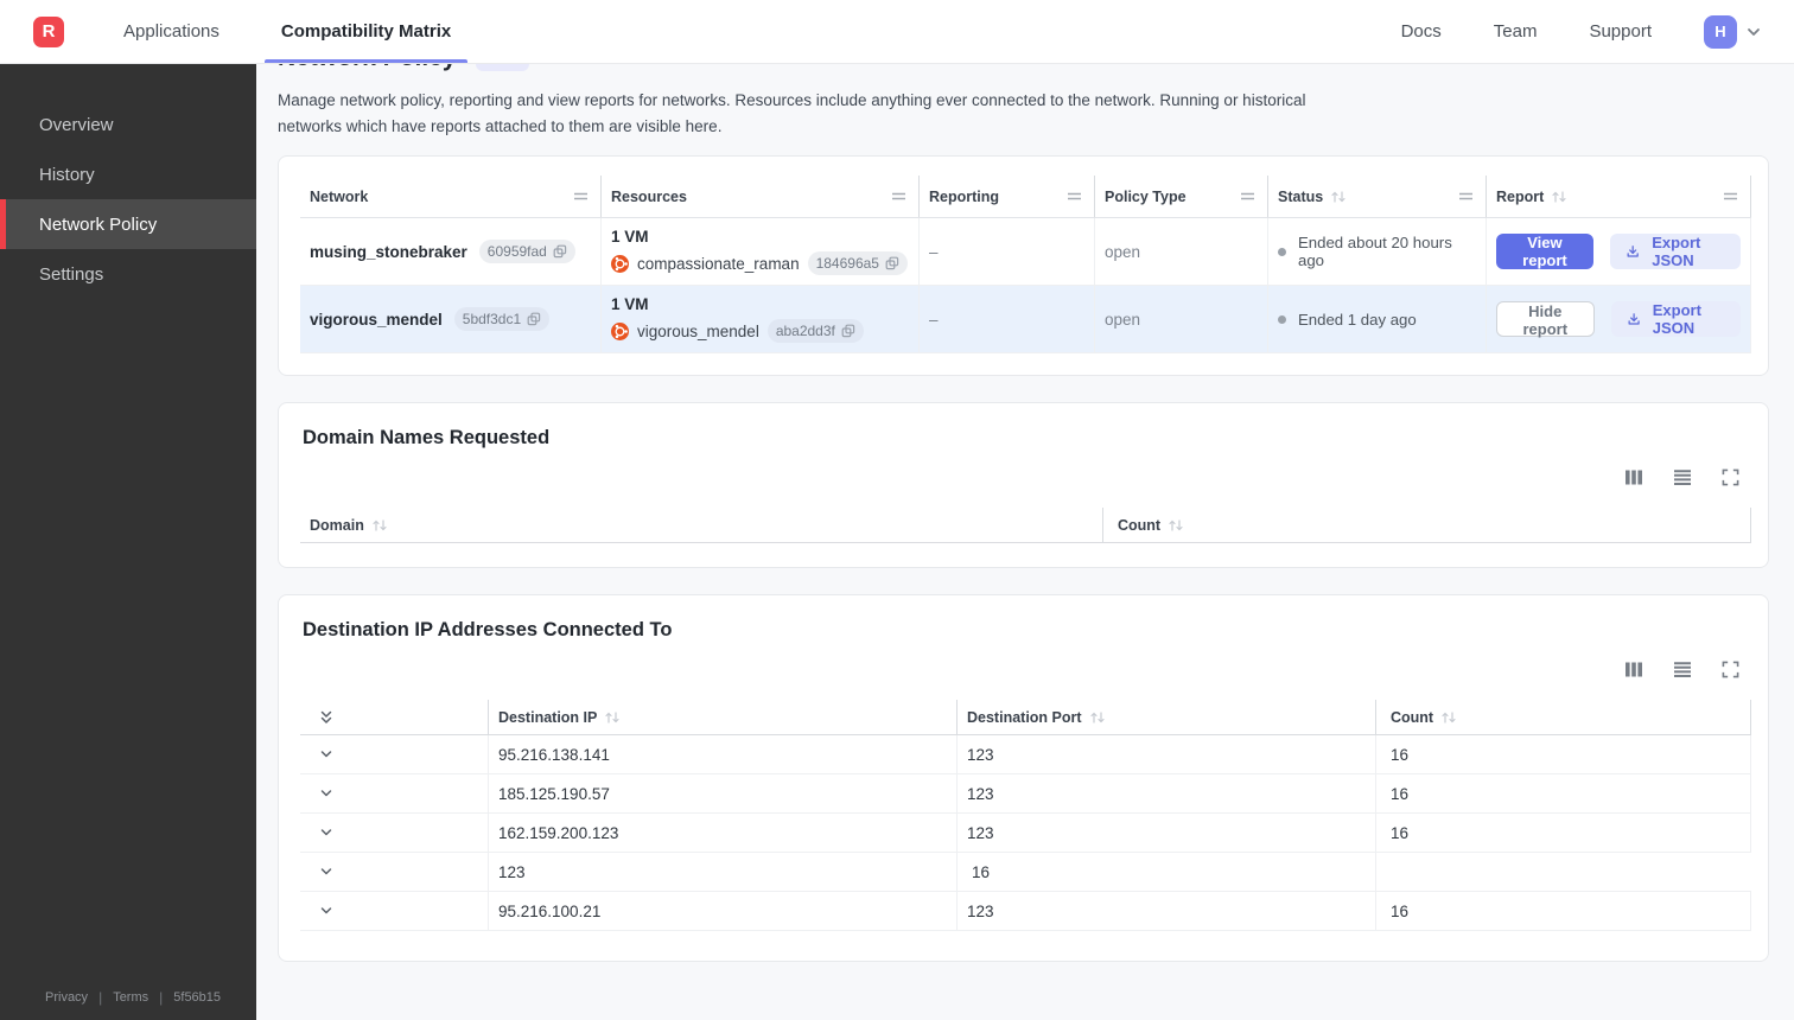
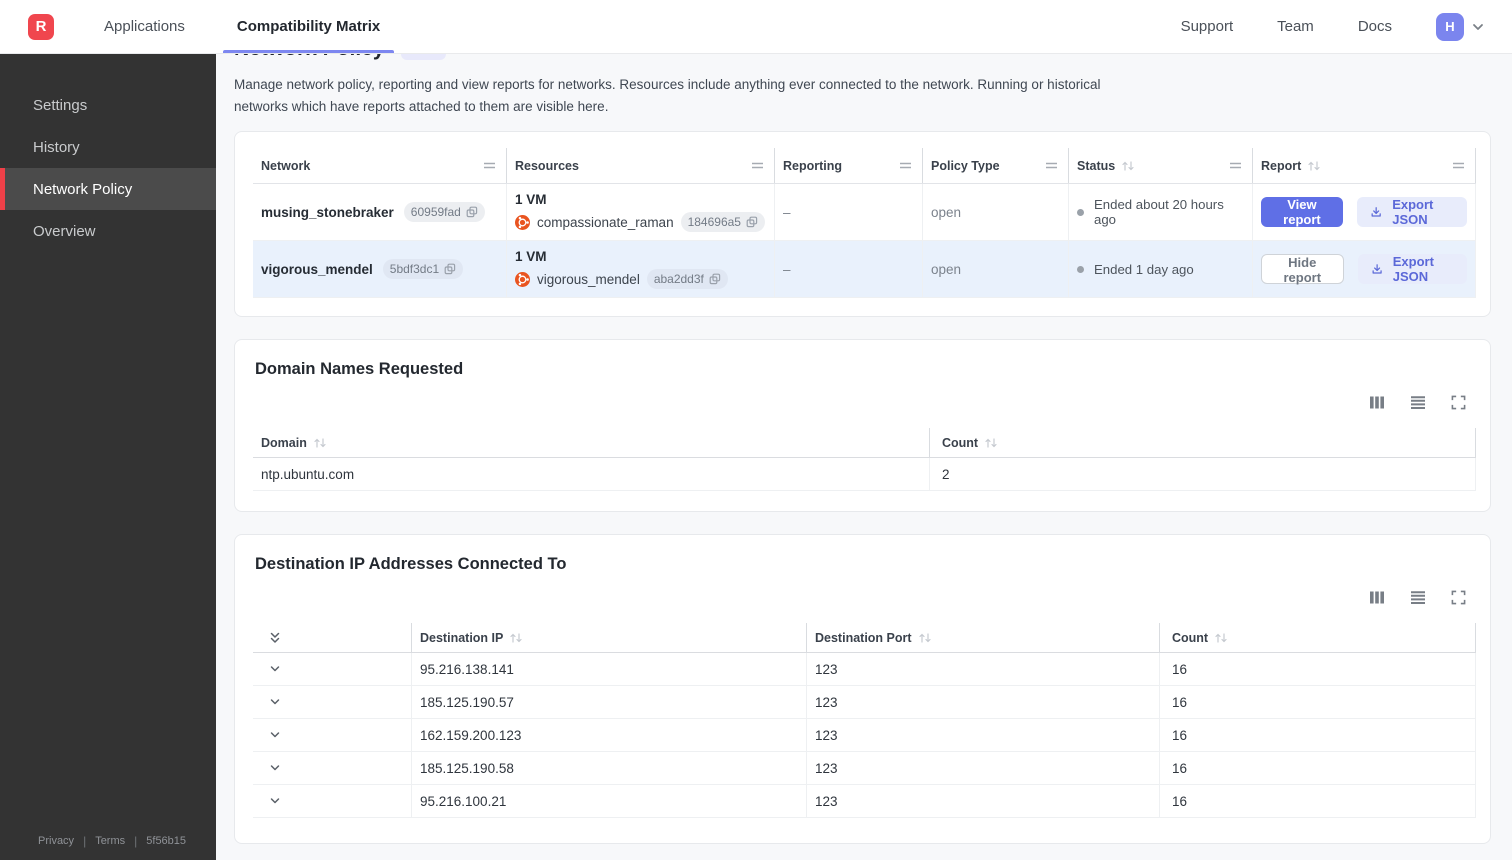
  R
  Applications
  Compatibility Matrix
- Docs
+ Support
  Team
- Support
+ Docs
  H
- Overview
+ Settings
  History
  Network Policy
- Settings
+ Overview
  Privacy
  |
  Terms
  |
  5f56b15
  Manage network policy, reporting and view reports for networks. Resources include anything ever connected to the network. Running or historical networks which have reports attached to them are visible here.
  Network
  Resources
  Reporting
  Policy Type
  Status
  Report
  musing_stonebraker
  60959fad
  1 VM
  compassionate_raman
  184696a5
  –
  open
  Ended about 20 hours ago
  View report
  Export JSON
  vigorous_mendel
  5bdf3dc1
  1 VM
  vigorous_mendel
  aba2dd3f
  –
  open
  Ended 1 day ago
  Hide report
  Export JSON
  Domain Names Requested
  Domain
  Count
+ ntp.ubuntu.com
+ 2
  Destination IP Addresses Connected To
  Destination IP
  Destination Port
  Count
  95.216.138.141
  123
  16
  185.125.190.57
  123
  16
  162.159.200.123
  123
  16
+ 185.125.190.58
  123
  16
  95.216.100.21
  123
  16
